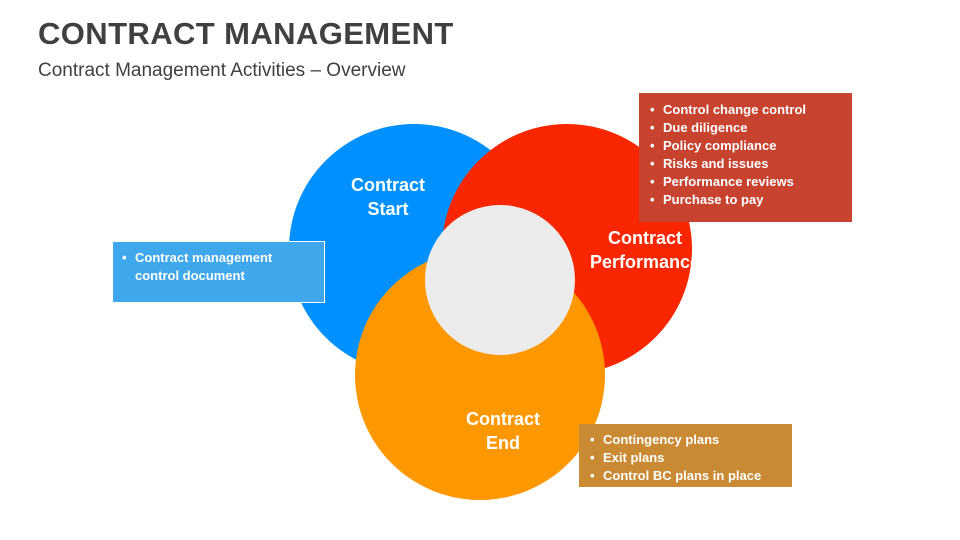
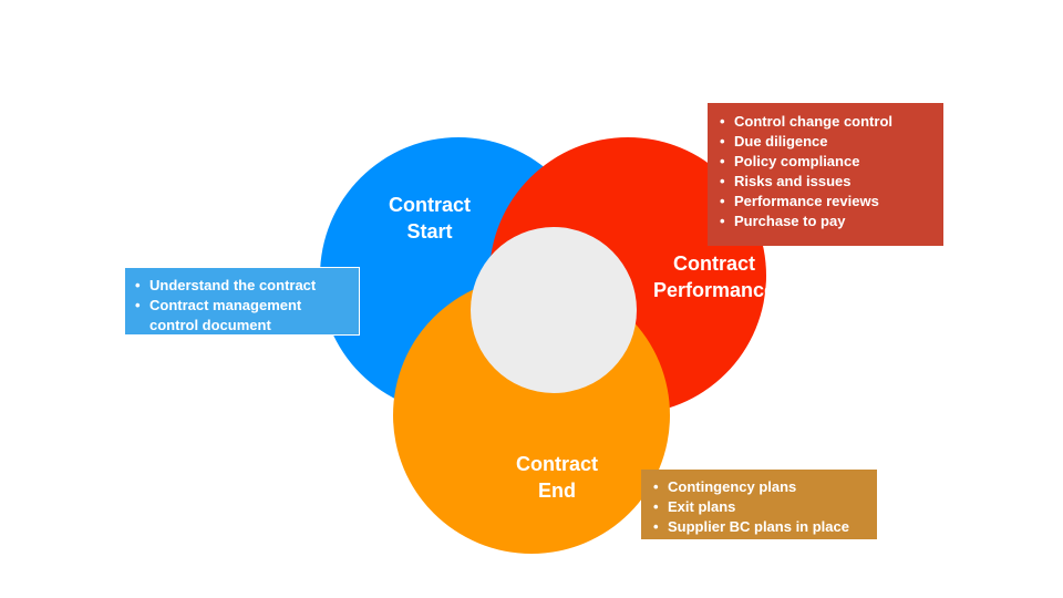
- CONTRACT MANAGEMENT
- Contract Management Activities – Overview
  Contract
  Start
  Contract
  Performance
  Contract
  End
+ Understand the contract
  Contract management control document
  Control change control
  Due diligence
  Policy compliance
  Risks and issues
  Performance reviews
  Purchase to pay
  Contingency plans
  Exit plans
- Control BC plans in place
+ Supplier BC plans in place
